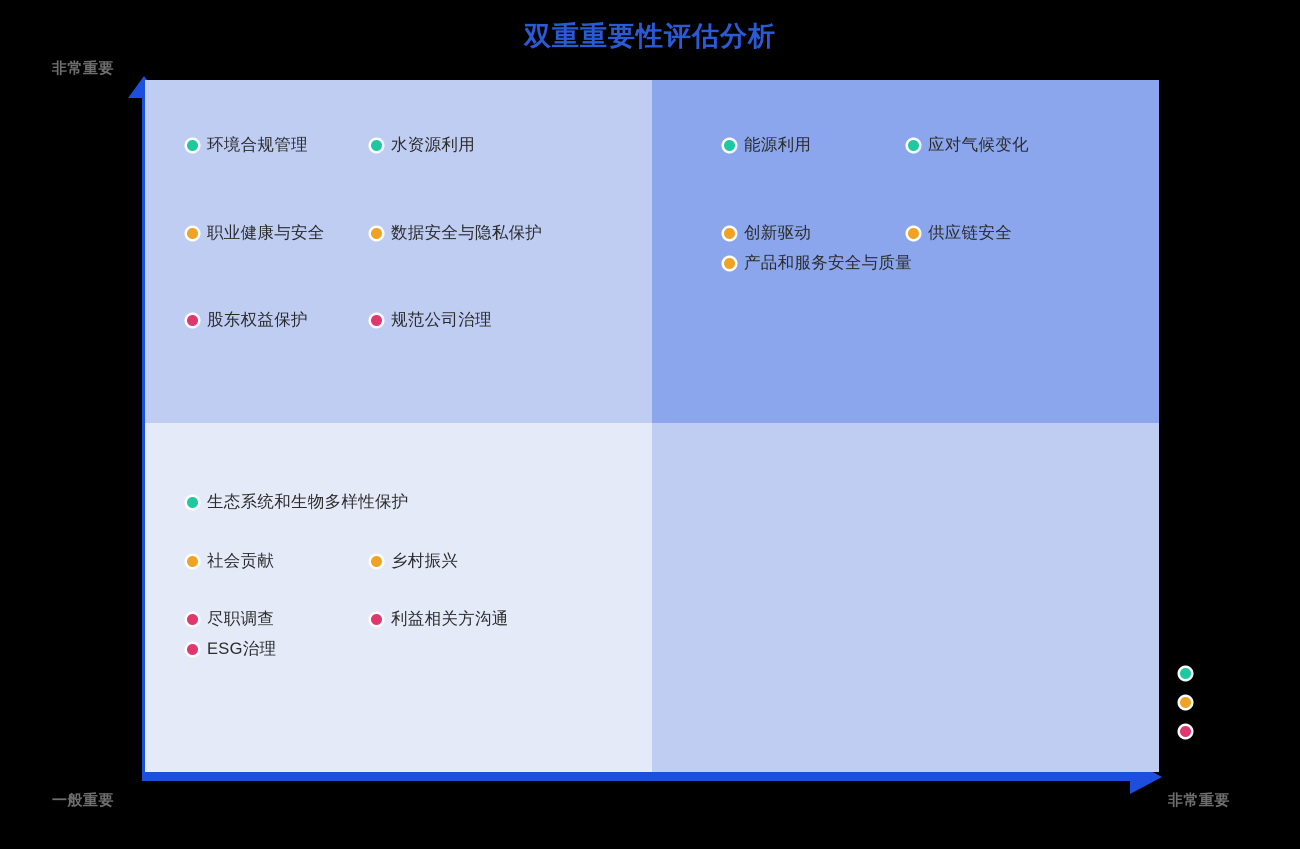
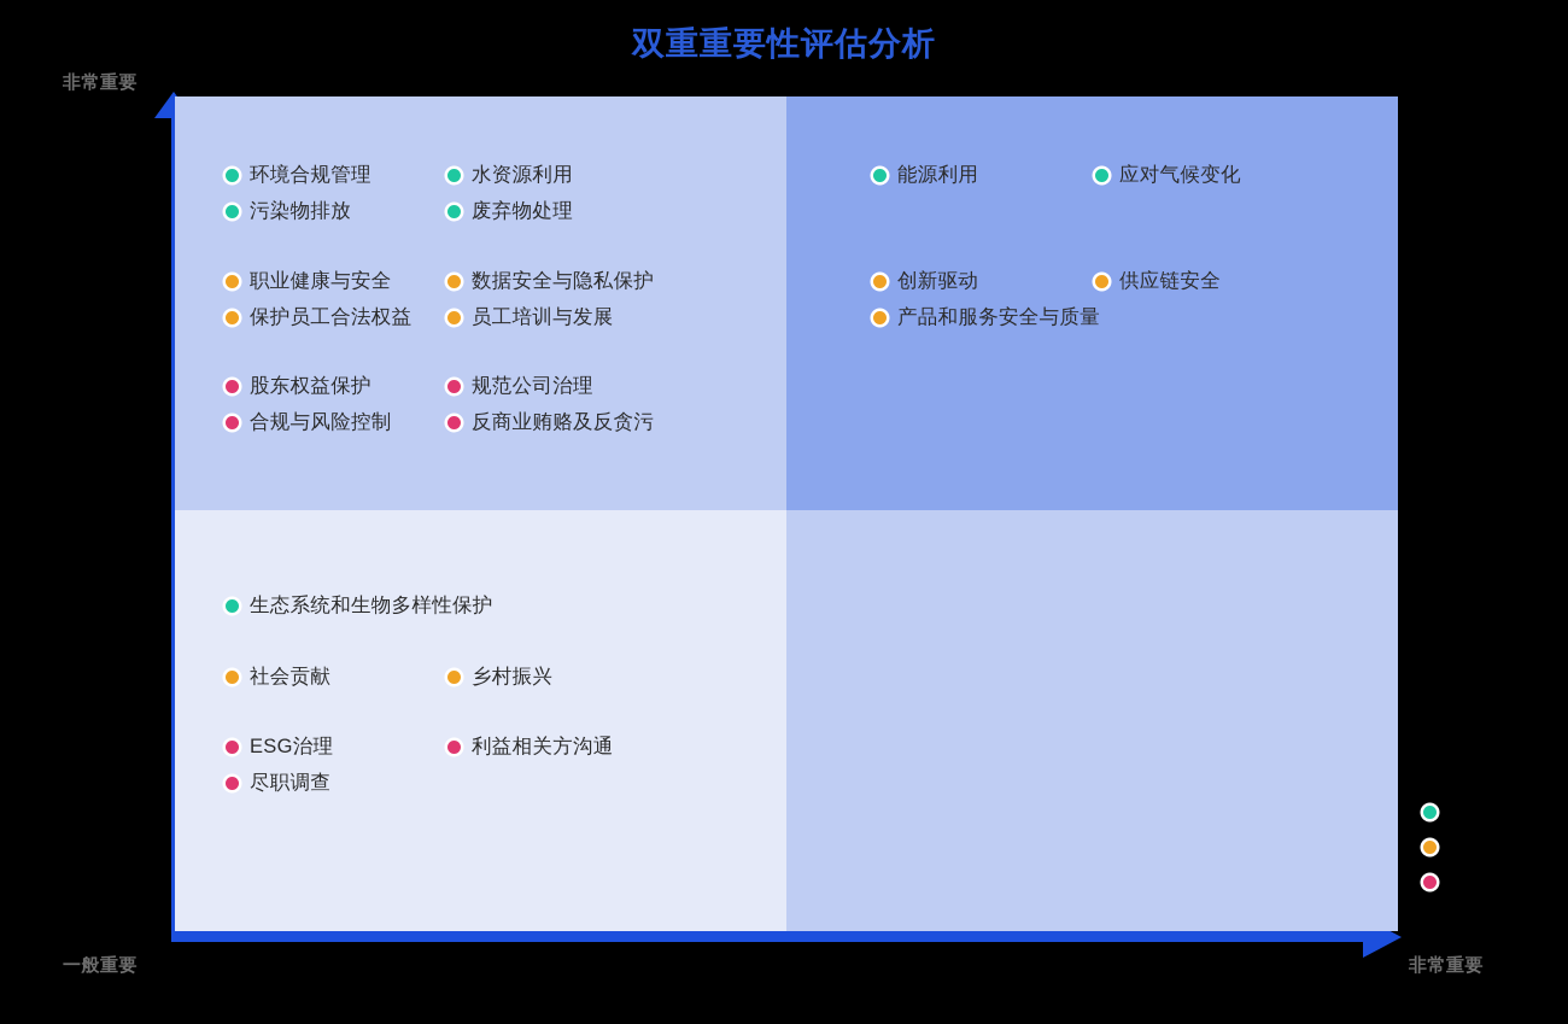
  双重重要性评估分析
  非常重要
  一般重要
  非常重要
  环境合规管理
  水资源利用
+ 污染物排放
+ 废弃物处理
  职业健康与安全
  数据安全与隐私保护
+ 保护员工合法权益
+ 员工培训与发展
  股东权益保护
  规范公司治理
+ 合规与风险控制
+ 反商业贿赂及反贪污
  能源利用
  应对气候变化
  创新驱动
  供应链安全
  产品和服务安全与质量
  生态系统和生物多样性保护
  社会贡献
  乡村振兴
- 尽职调查
+ ESG治理
  利益相关方沟通
- ESG治理
+ 尽职调查
